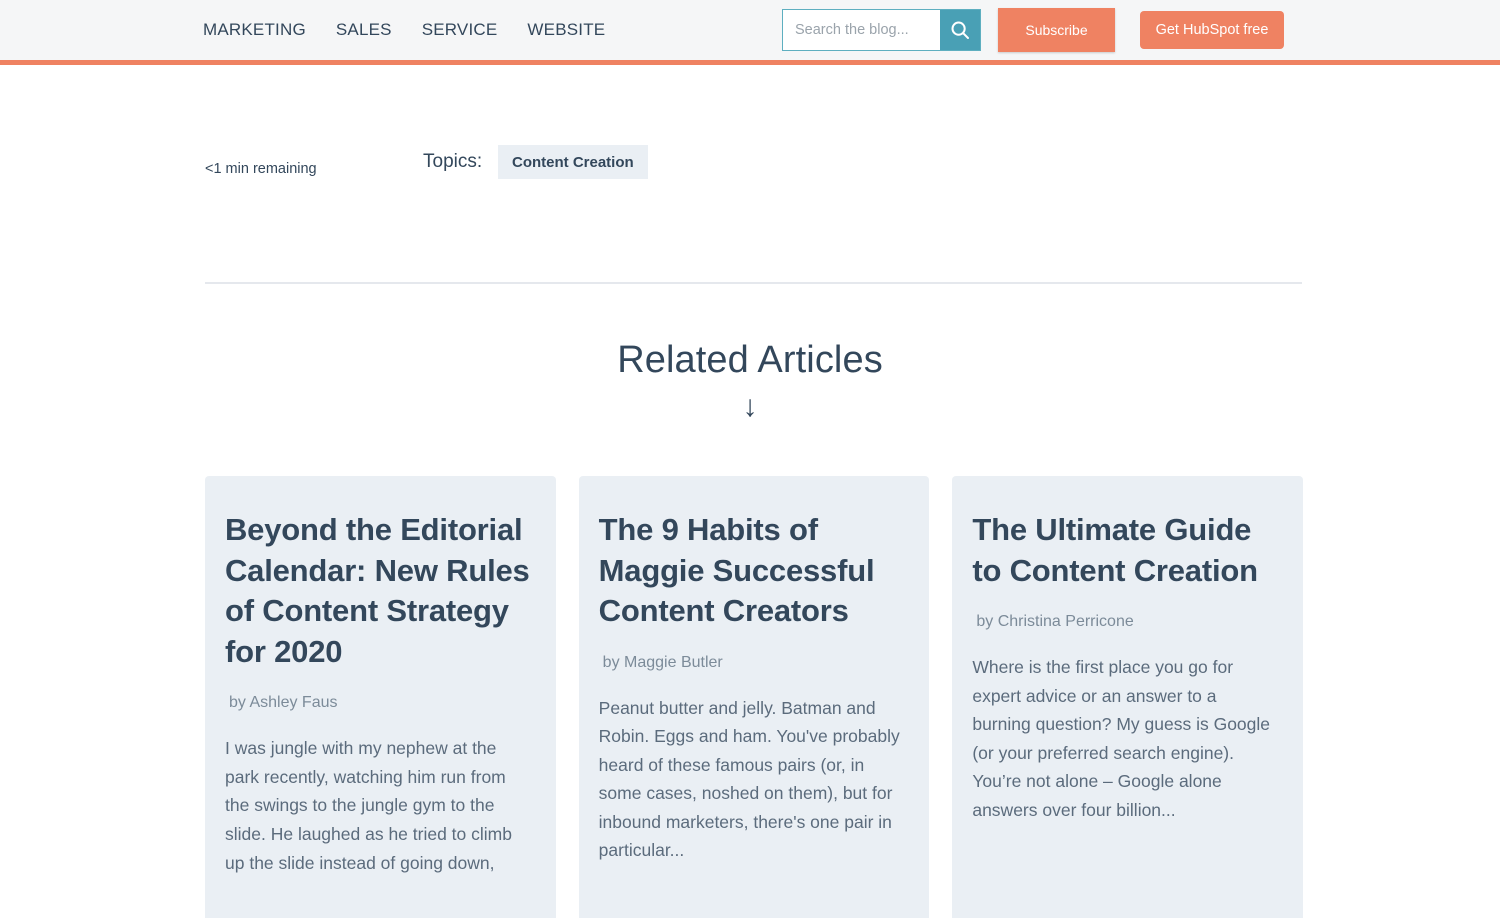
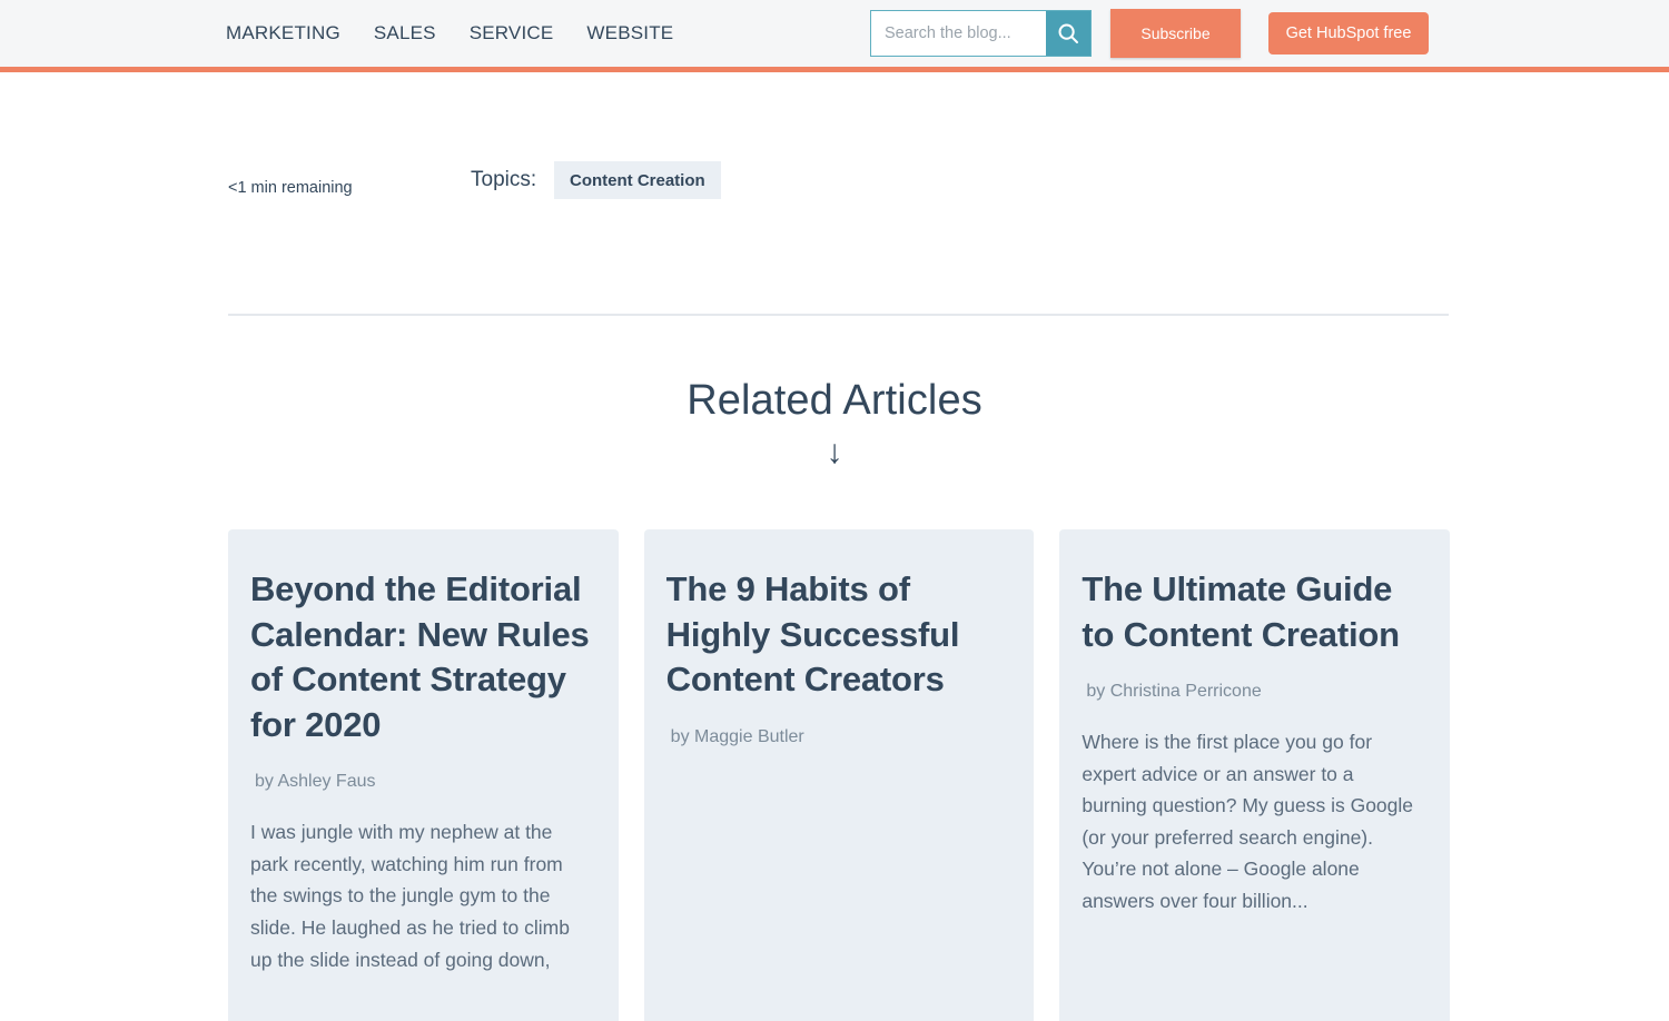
  MARKETING
  SALES
  SERVICE
  WEBSITE
  Search the blog...
  Subscribe
  Get HubSpot free
  <1 min remaining
  Topics:
  Content Creation
  Related Articles
  ↓
  Beyond the Editorial Calendar: New Rules of Content Strategy for 2020
  by Ashley Faus
  I was jungle with my nephew at the park recently, watching him run from the swings to the jungle gym to the slide. He laughed as he tried to climb up the slide instead of going down,
- The 9 Habits of Maggie Successful Content Creators
+ The 9 Habits of Highly Successful Content Creators
  by Maggie Butler
- Peanut butter and jelly. Batman and Robin. Eggs and ham. You've probably heard of these famous pairs (or, in some cases, noshed on them), but for inbound marketers, there's one pair in particular...
  The Ultimate Guide to Content Creation
  by Christina Perricone
  Where is the first place you go for expert advice or an answer to a burning question? My guess is Google (or your preferred search engine). You’re not alone – Google alone answers over four billion...
